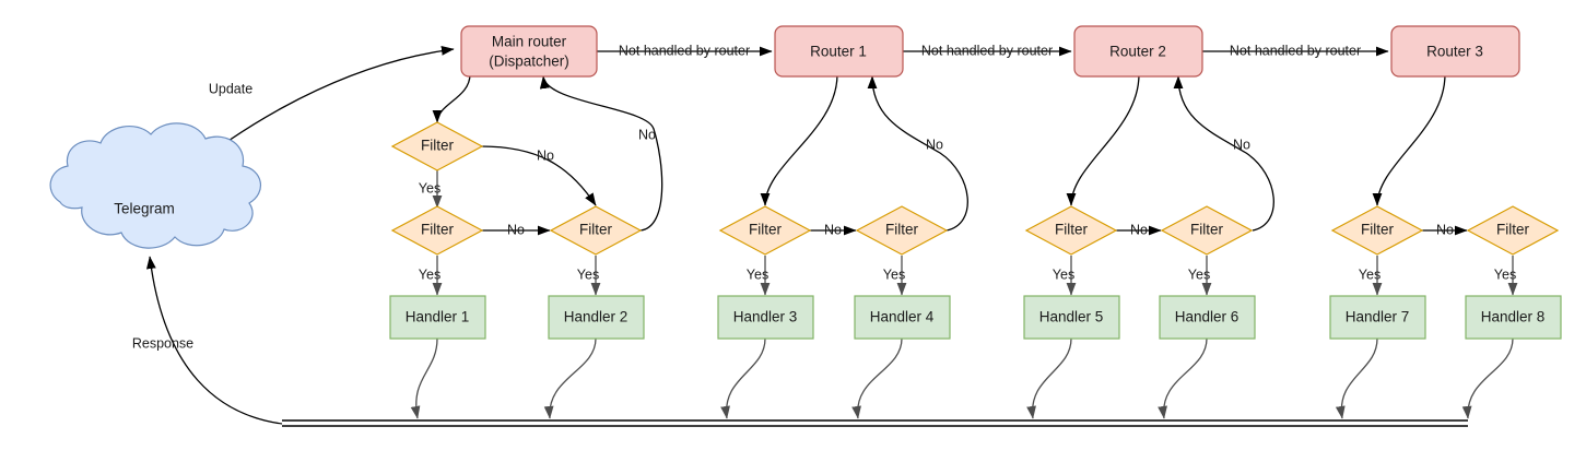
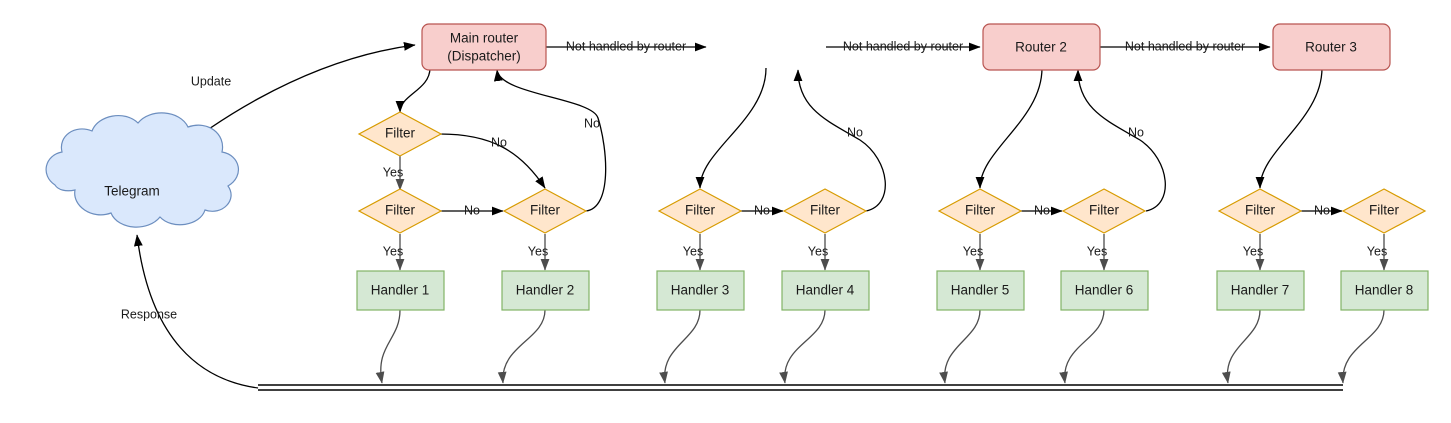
  Telegram
  Main router
  (Dispatcher)
- Router 1
  Router 2
  Router 3
  Filter
  Filter
  Filter
  Filter
  Filter
  Filter
  Filter
  Filter
  Filter
  Handler 1
  Handler 2
  Handler 3
  Handler 4
  Handler 5
  Handler 6
  Handler 7
  Handler 8
  Update
  Response
  Not handled by router
  Not handled by router
  Not handled by router
  Yes
  Yes
  Yes
  Yes
  Yes
  Yes
  Yes
  Yes
  Yes
  No
  No
  No
  No
  No
  No
  No
  No
